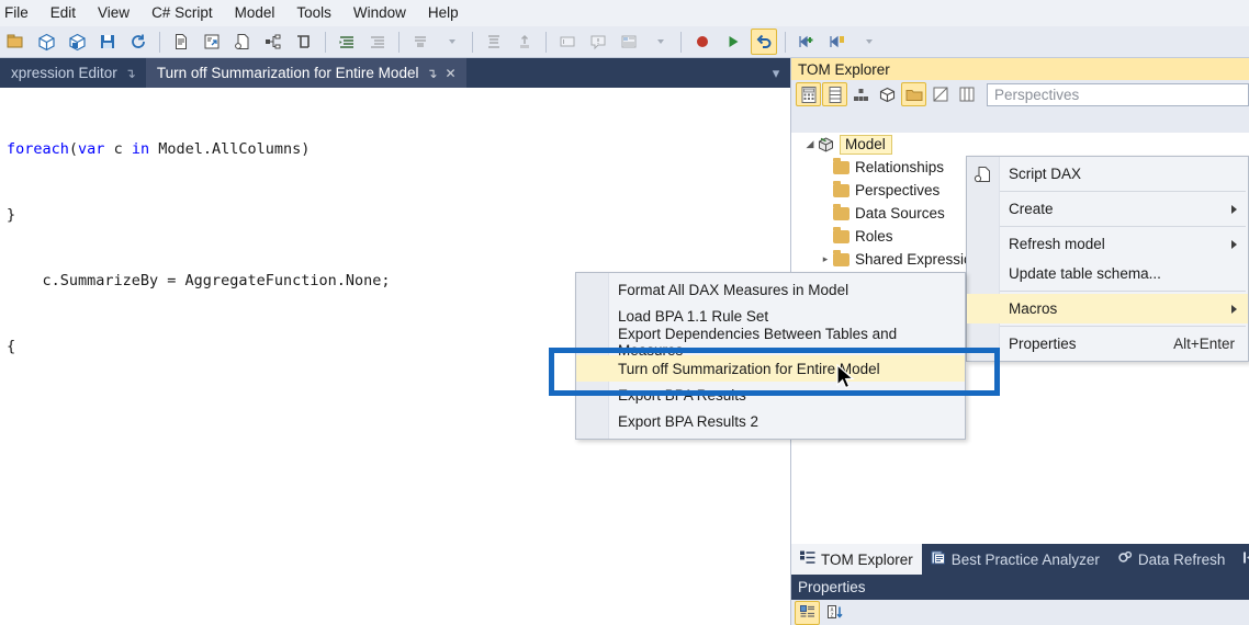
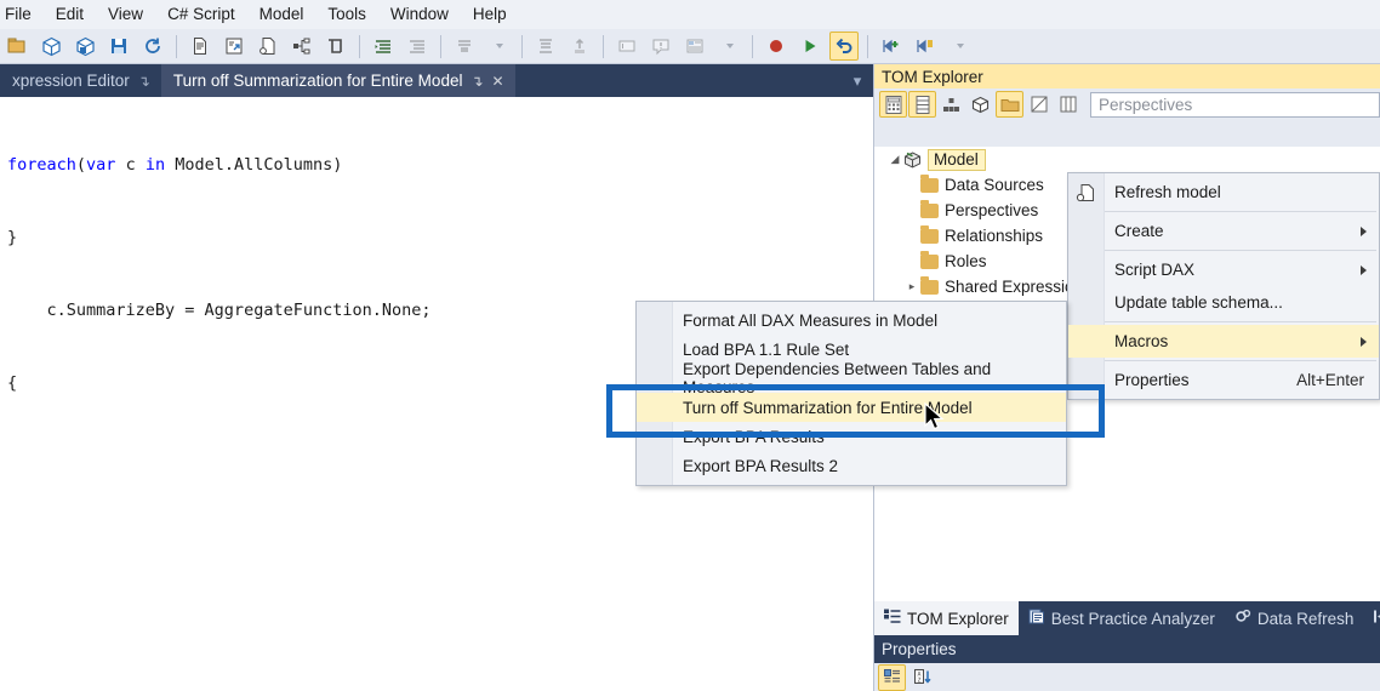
  File
  Edit
  View
  C# Script
  Model
  Tools
  Window
  Help
  xpression Editor
  ↴
  Turn off Summarization for Entire Model
  ↴
  ✕
  ▾
  foreach(var c in Model.AllColumns)
  }
  c.SummarizeBy = AggregateFunction.None;
  {
  TOM Explorer
  Perspectives
  ◢
  Model
- Relationships
+ Data Sources
  Perspectives
- Data Sources
+ Relationships
  Roles
  ▸
  Shared Expressi
  TOM Explorer
  Best Practice Analyzer
  Data Refresh
  Properties
- Script DAX
+ Refresh model
  Create
- Refresh model
+ Script DAX
  Update table schema...
  Macros
  Properties
  Alt+Enter
  Format All DAX Measures in Model
  Load BPA 1.1 Rule Set
  Export Dependencies Between Tables and Measures
  Turn off Summarization for Entire Model
  Export BPA Results
  Export BPA Results 2
